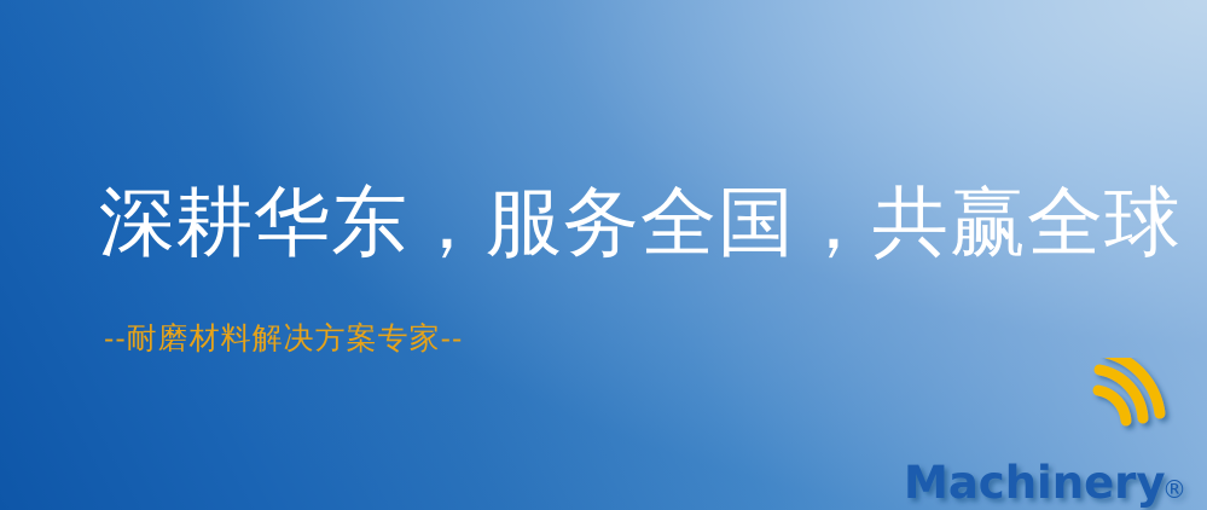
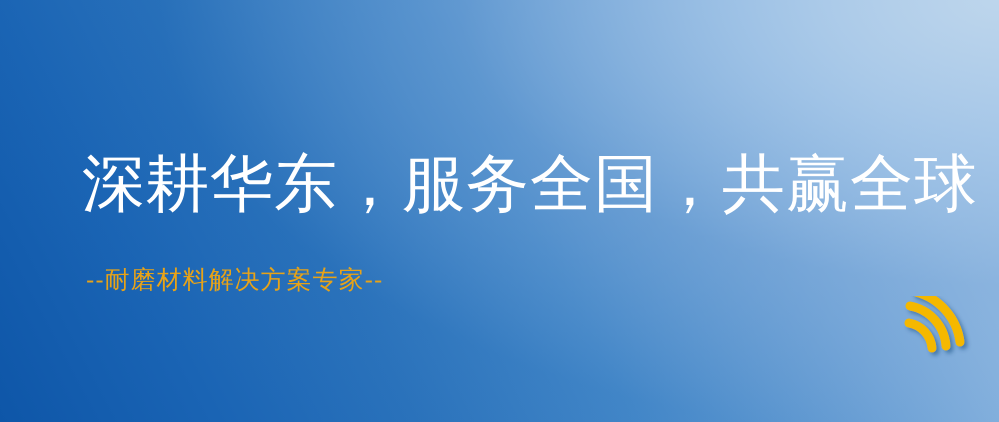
  深耕华东，服务全国，共赢全球
  --耐磨材料解决方案专家--
- Machinery
- ®
